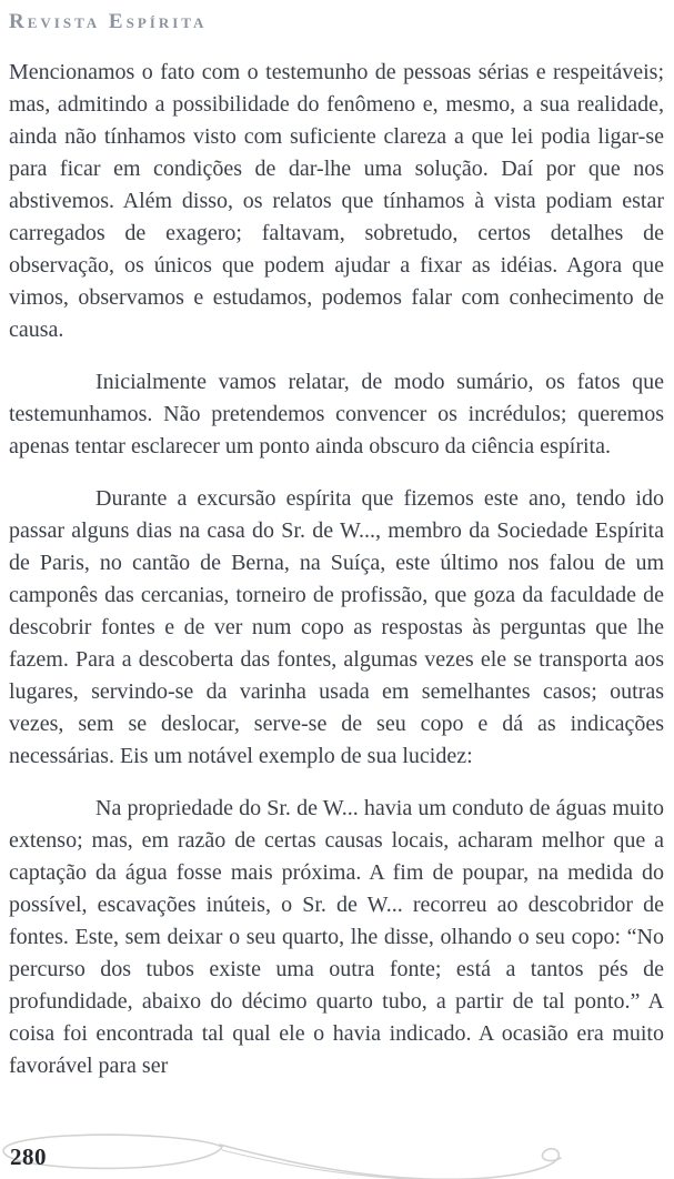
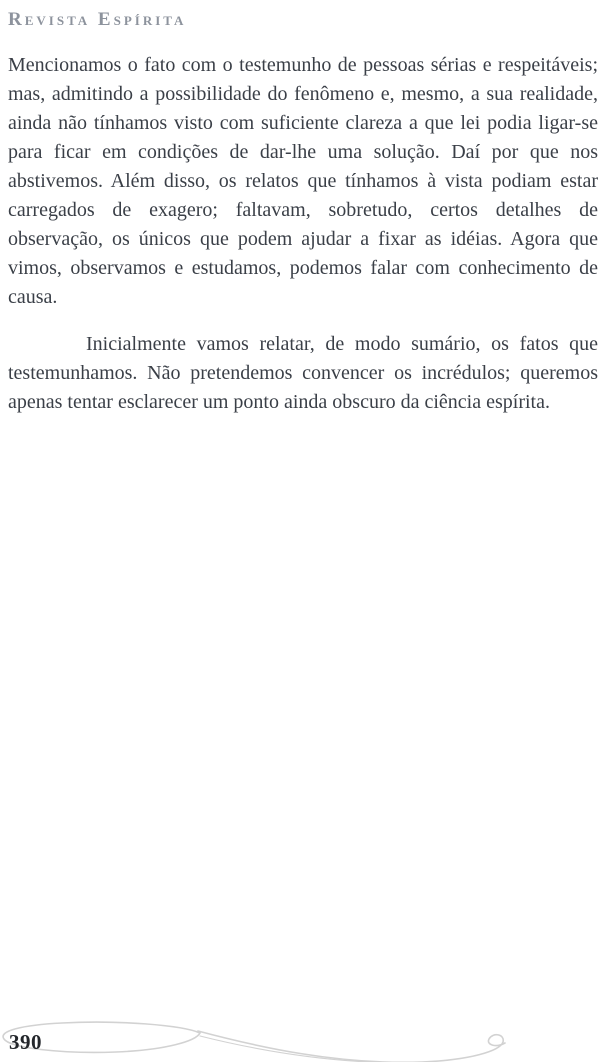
  Revista Espírita
  Mencionamos o fato com o testemunho de pessoas sérias e respeitáveis; mas, admitindo a possibilidade do fenômeno e, mesmo, a sua realidade, ainda não tínhamos visto com suficiente clareza a que lei podia ligar-se para ficar em condições de dar-lhe uma solução. Daí por que nos abstivemos. Além disso, os relatos que tínhamos à vista podiam estar carregados de exagero; faltavam, sobretudo, certos detalhes de observação, os únicos que podem ajudar a fixar as idéias. Agora que vimos, observamos e estudamos, podemos falar com conhecimento de causa.
  Inicialmente vamos relatar, de modo sumário, os fatos que testemunhamos. Não pretendemos convencer os incrédulos; queremos apenas tentar esclarecer um ponto ainda obscuro da ciência espírita.
- Durante a excursão espírita que fizemos este ano, tendo ido passar alguns dias na casa do Sr. de W..., membro da Sociedade Espírita de Paris, no cantão de Berna, na Suíça, este último nos falou de um camponês das cercanias, torneiro de profissão, que goza da faculdade de descobrir fontes e de ver num copo as respostas às perguntas que lhe fazem. Para a descoberta das fontes, algumas vezes ele se transporta aos lugares, servindo-se da varinha usada em semelhantes casos; outras vezes, sem se deslocar, serve-se de seu copo e dá as indicações necessárias. Eis um notável exemplo de sua lucidez:
- Na propriedade do Sr. de W... havia um conduto de águas muito extenso; mas, em razão de certas causas locais, acharam melhor que a captação da água fosse mais próxima. A fim de poupar, na medida do possível, escavações inúteis, o Sr. de W... recorreu ao descobridor de fontes. Este, sem deixar o seu quarto, lhe disse, olhando o seu copo: “No percurso dos tubos existe uma outra fonte; está a tantos pés de profundidade, abaixo do décimo quarto tubo, a partir de tal ponto.” A coisa foi encontrada tal qual ele o havia indicado. A ocasião era muito favorável para ser
- 280
+ 390
